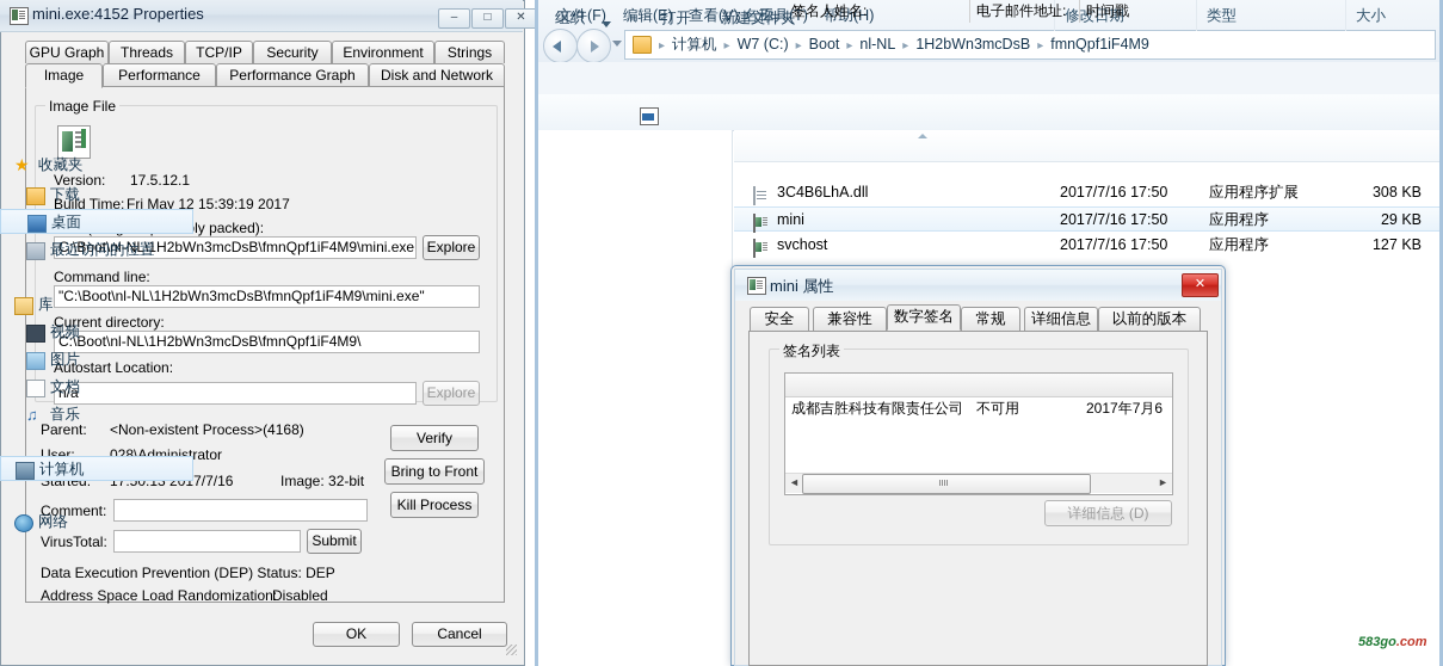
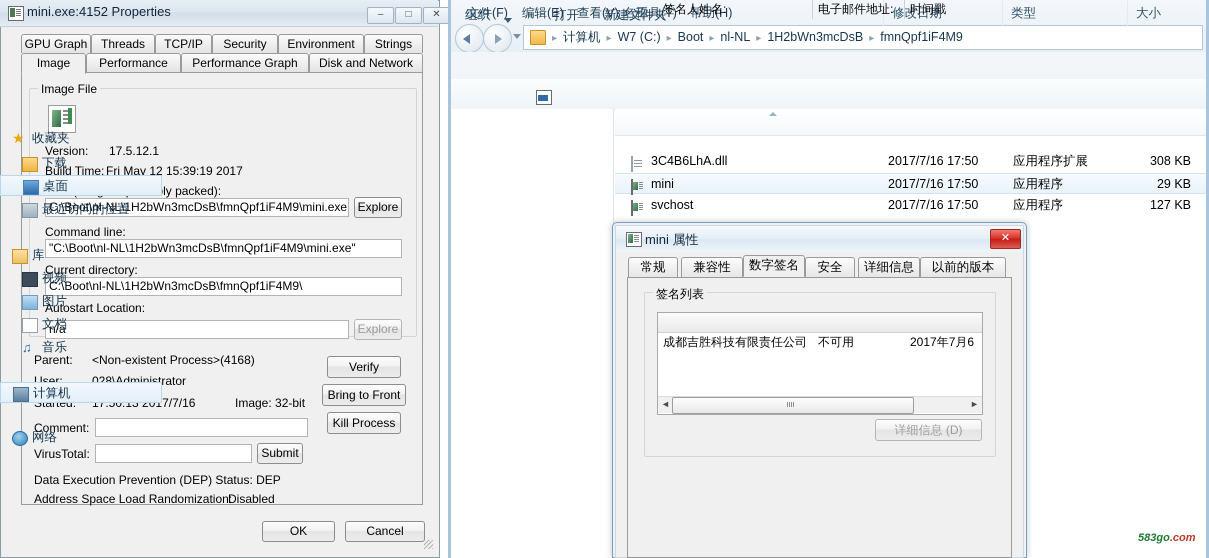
  mini.exe:4152 Properties
  –
  □
  ✕
  GPU Graph
  Threads
  TCP/IP
  Security
  Environment
  Strings
  Image
  Performance
  Performance Graph
  Disk and Network
  Image File
  Version:
  17.5.12.1
  Build Time:
  Fri May 12 15:39:19 2017
  C:\Boot\nl-NL\1H2bWn3mcDsB\fmnQpf1iF4M9\mini.exe
  Explore
  Command line:
  "C:\Boot\nl-NL\1H2bWn3mcDsB\fmnQpf1iF4M9\mini.exe"
  Current directory:
  C:\Boot\nl-NL\1H2bWn3mcDsB\fmnQpf1iF4M9\
  Autostart Location:
  n/a
  Explore
  Parent:
  <Non-existent Process>(4168)
  User:
  028\Administrator
  Started:
  17:50:13 2017/7/16
  Image: 32-bit
  Comment:
  VirusTotal:
  Submit
  Data Execution Prevention (DEP) Status: DEP
  Address Space Load Randomization:
  Disabled
  Verify
  Bring to Front
  Kill Process
  OK
  Cancel
  ▸ 计算机 ▸ W7 (C:) ▸ Boot ▸ nl-NL ▸ 1H2bWn3mcDsB ▸ fmnQpf1iF4M9
  文件(F)
  编辑(E)
  查看(V)
  工具(T)
  帮助(H)
  组织
  打开
  新建文件夹
  ★
  收藏夹
  下载
  桌面
  最近访问的位置
  库
  视频
  图片
  文档
  ♫
  音乐
  计算机
  网络
  名称
  修改日期
  类型
  大小
  3C4B6LhA.dll
  2017/7/16 17:50
  应用程序扩展
  308 KB
  mini
  2017/7/16 17:50
  应用程序
  29 KB
  svchost
  2017/7/16 17:50
  应用程序
  127 KB
  mini 属性
  ✕
- 安全
+ 常规
  兼容性
  数字签名
- 常规
+ 安全
  详细信息
  以前的版本
  签名列表
  签名人姓名:
  电子邮件地址:
  时间戳
  成都吉胜科技有限责任公司
  不可用
  2017年7月6
  ◄
  ►
  详细信息 (D)
  583go.com
